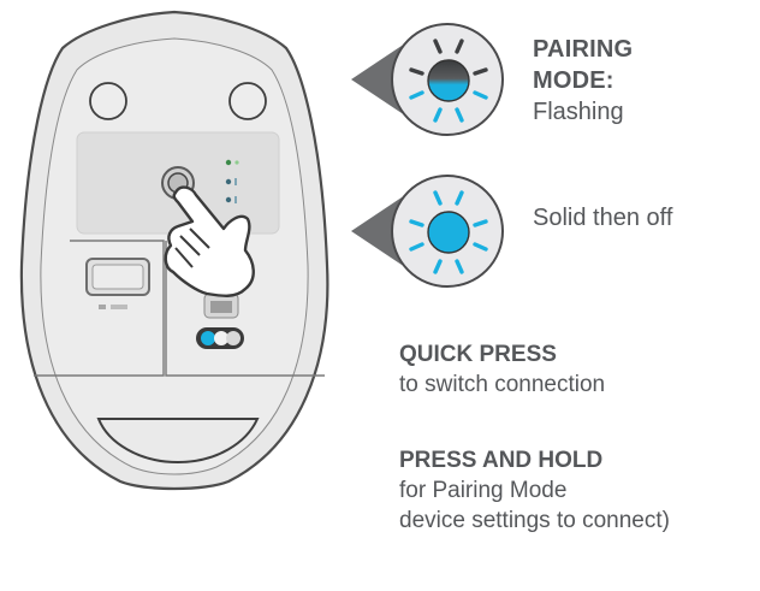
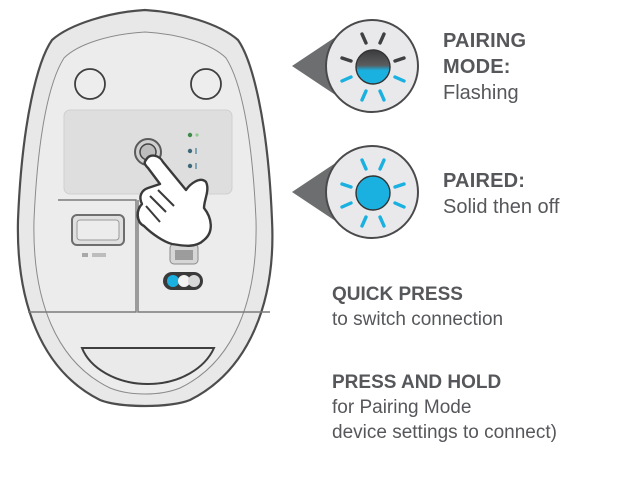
  PAIRING
  MODE:
  Flashing
+ PAIRED:
  Solid then off
  QUICK PRESS
  to switch connection
  PRESS AND HOLD
  for Pairing Mode
  device settings to connect)
